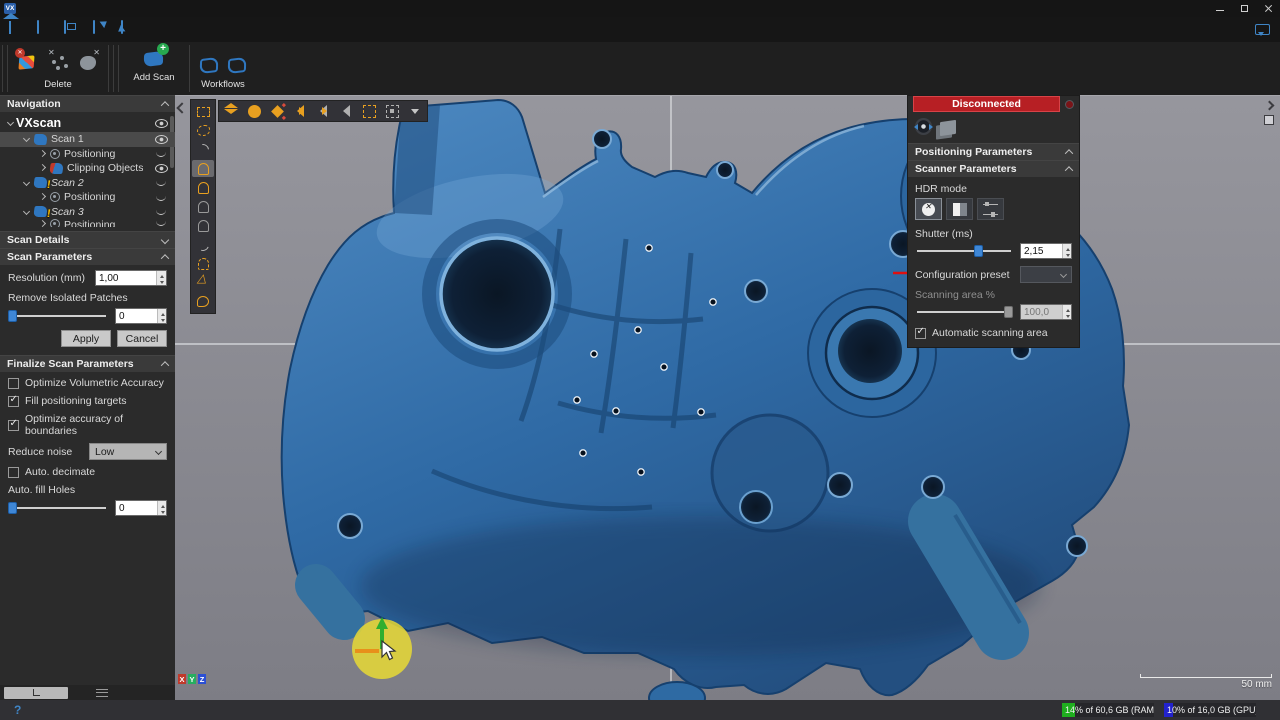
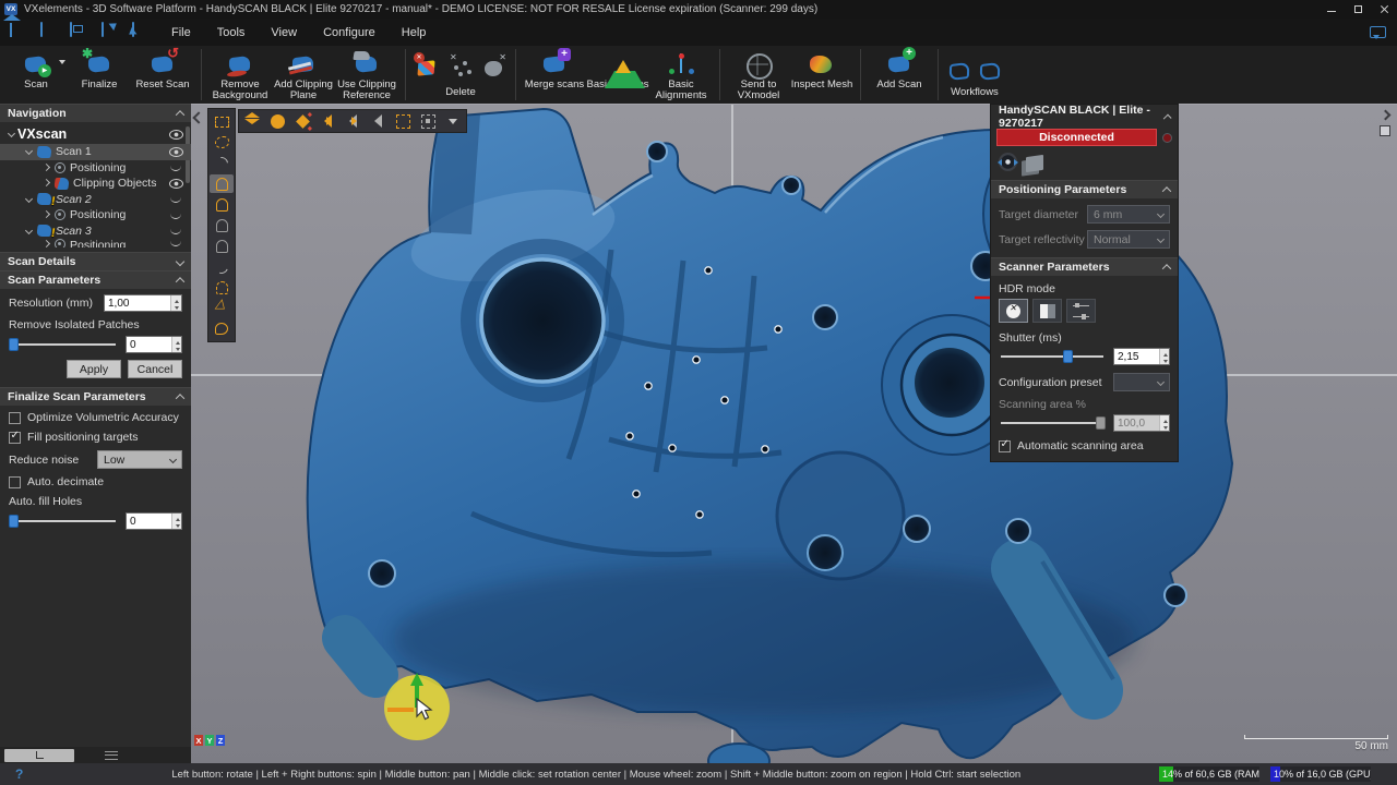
+ VXelements - 3D Software Platform - HandySCAN BLACK | Elite 9270217 - manual* - DEMO LICENSE: NOT FOR RESALE License expiration (Scanner: 299 days)
+ File
+ Tools
+ View
+ Configure
+ Help
+ Scan
+ Finalize
+ Reset Scan
+ Remove Background
+ Add Clipping Plane
+ Use Clipping Reference
  Delete
+ Merge scans
+ Basic Entities
+ Basic Alignments
+ Send to VXmodel
+ Inspect Mesh
  Add Scan
  Workflows
  X
  Y
  Z
  50 mm
  Navigation
  VXscan
  Scan 1
  Positioning
  Clipping Objects
  Scan 2
  Positioning
  Scan 3
  Positioning
  Scan Details
  Scan Parameters
  Resolution (mm)
  1,00
  Remove Isolated Patches
  0
  Apply
  Cancel
  Finalize Scan Parameters
  Optimize Volumetric Accuracy
  Fill positioning targets
- Optimize accuracy of boundaries
  Reduce noise
  Low
  Auto. decimate
  Auto. fill Holes
  0
+ HandySCAN BLACK | Elite - 9270217
  Disconnected
  Positioning Parameters
+ Target diameter
+ 6 mm
+ Target reflectivity
+ Normal
  Scanner Parameters
  HDR mode
  Shutter (ms)
  2,15
  Configuration preset
  Scanning area %
  100,0
  Automatic scanning area
  ?
+ Left button: rotate | Left + Right buttons: spin | Middle button: pan | Middle click: set rotation center | Mouse wheel: zoom | Shift + Middle button: zoom on region | Hold Ctrl: start selection
  14% of 60,6 GB (RAM
  10% of 16,0 GB (GPU
